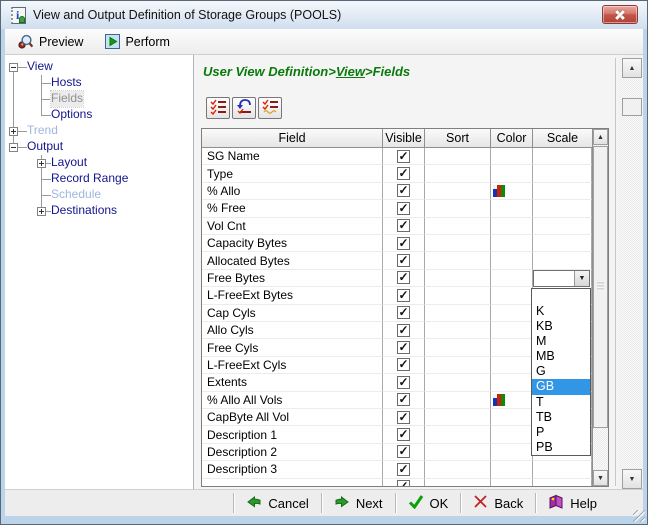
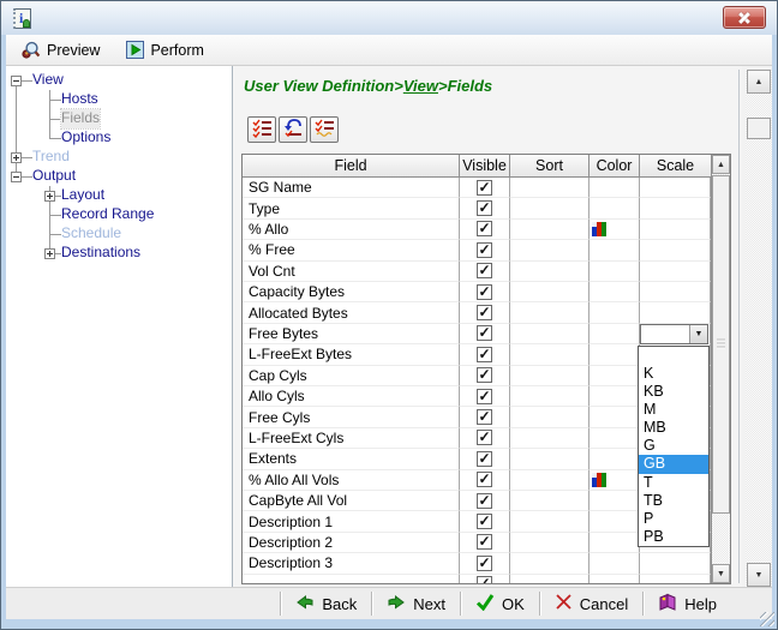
  i
- View and Output Definition of Storage Groups (POOLS)
  Preview
  Perform
  View
  Hosts
  Fields
  Options
  Trend
  Output
  Layout
  Record Range
  Schedule
  Destinations
  User View Definition>View>Fields
  Field
  Visible
  Sort
  Color
  Scale
  SG Name
  ✓
  Type
  ✓
  % Allo
  ✓
  % Free
  ✓
  Vol Cnt
  ✓
  Capacity Bytes
  ✓
  Allocated Bytes
  ✓
  Free Bytes
  ✓
  L-FreeExt Bytes
  ✓
  Cap Cyls
  ✓
  Allo Cyls
  ✓
  Free Cyls
  ✓
  L-FreeExt Cyls
  ✓
  Extents
  ✓
  % Allo All Vols
  ✓
  CapByte All Vol
  ✓
  Description 1
  ✓
  Description 2
  ✓
  Description 3
  ✓
  K
  KB
  M
  MB
  G
  GB
  T
  TB
  P
  PB
- Cancel
+ Back
  Next
  OK
- Back
+ Cancel
  Help
